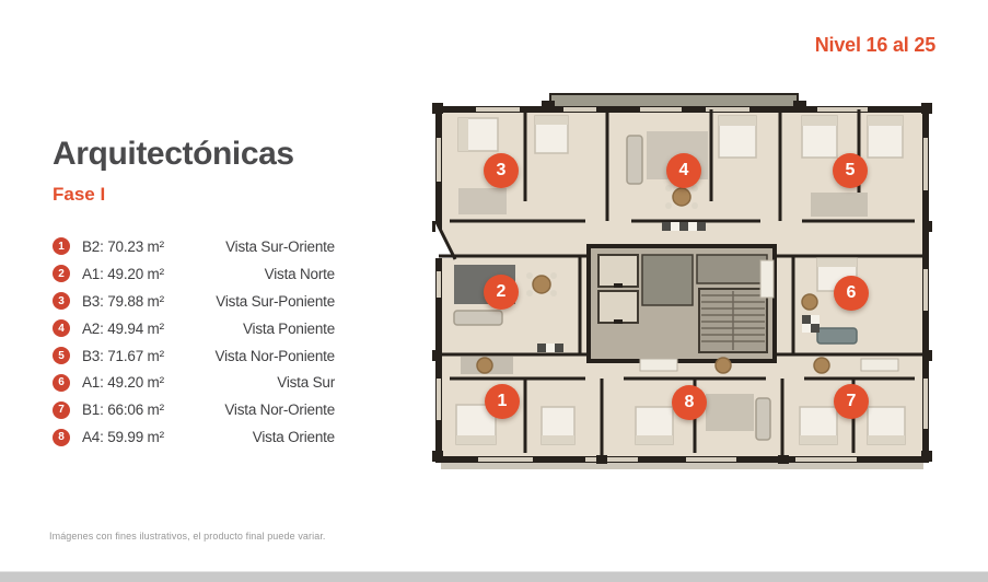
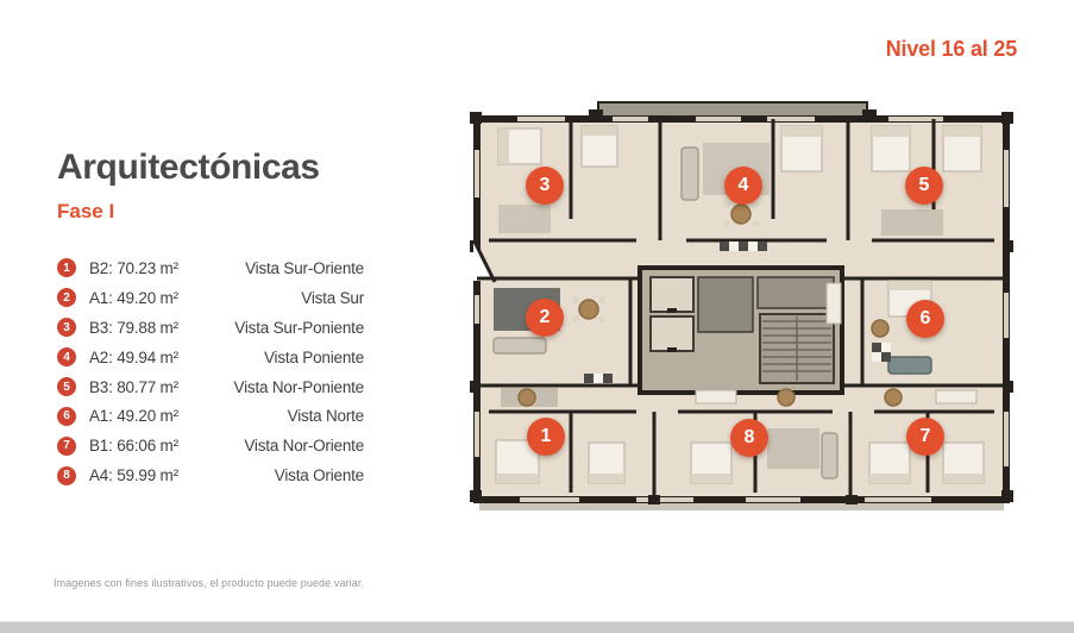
  Nivel 16 al 25
  Arquitectónicas
  Fase I
  1
  B2: 70.23 m²
  Vista Sur-Oriente
  2
  A1: 49.20 m²
- Vista Norte
+ Vista Sur
  3
  B3: 79.88 m²
  Vista Sur-Poniente
  4
  A2: 49.94 m²
  Vista Poniente
  5
- B3: 71.67 m²
+ B3: 80.77 m²
  Vista Nor-Poniente
  6
  A1: 49.20 m²
- Vista Sur
+ Vista Norte
  7
  B1: 66:06 m²
  Vista Nor-Oriente
  8
  A4: 59.99 m²
  Vista Oriente
  1
  2
  3
  4
  5
  6
  7
  8
- Imágenes con fines ilustrativos, el producto final puede variar.
+ Imágenes con fines ilustrativos, el producto puede puede variar.
